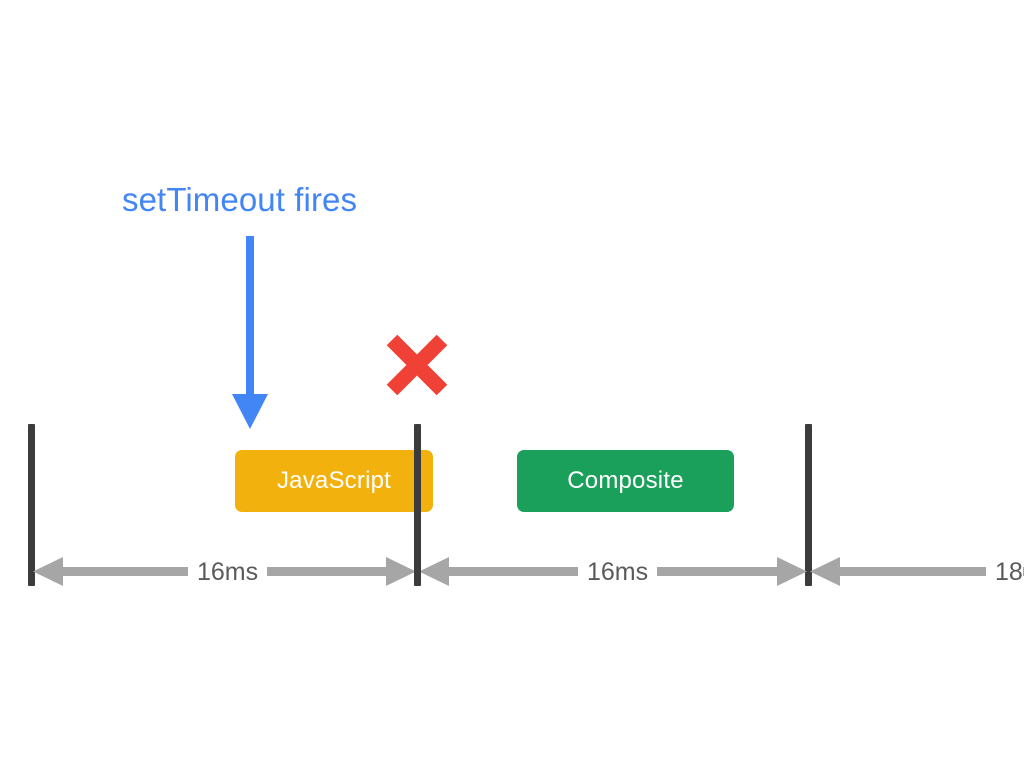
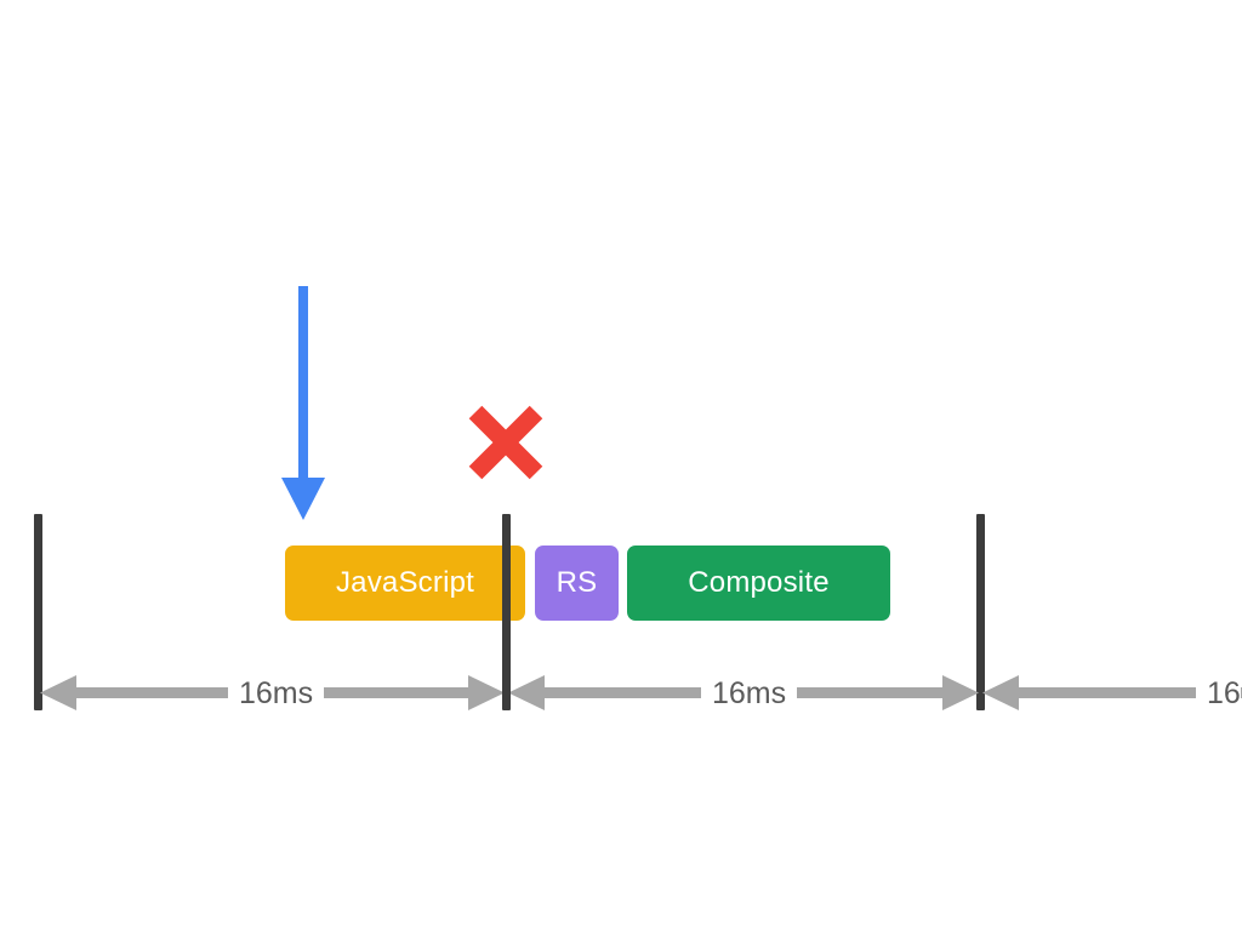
- setTimeout fires
  JavaScript
+ RS
  Composite
  16ms
  16ms
- 18
+ 16
